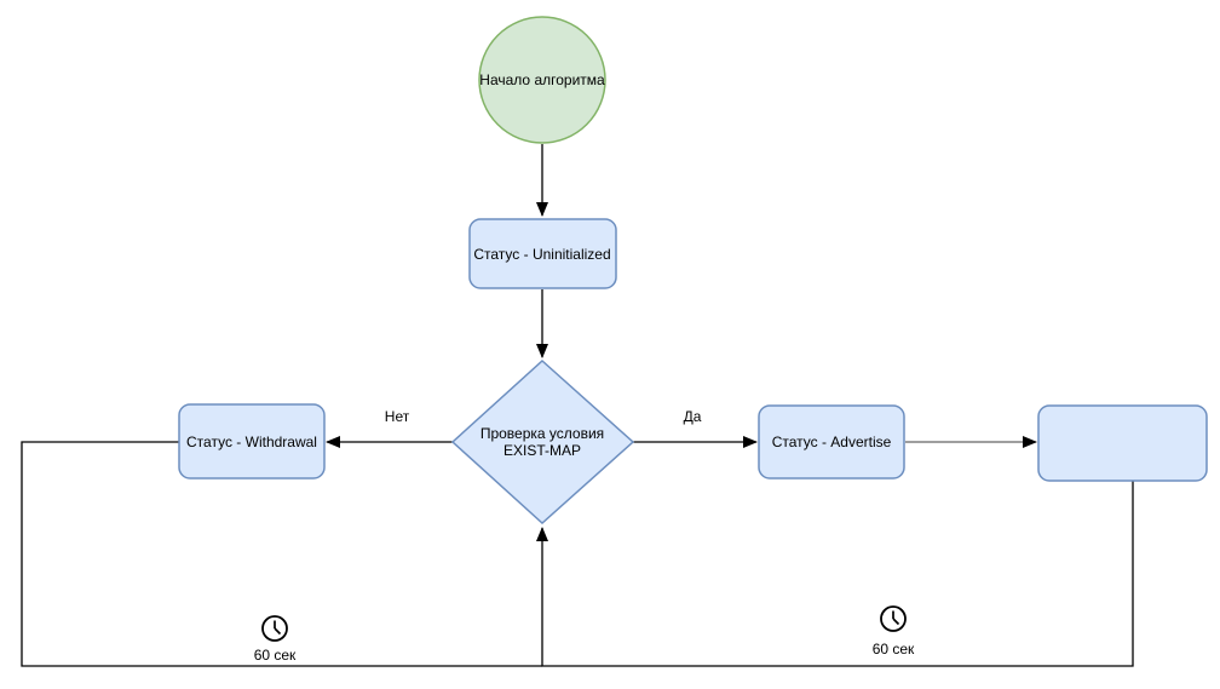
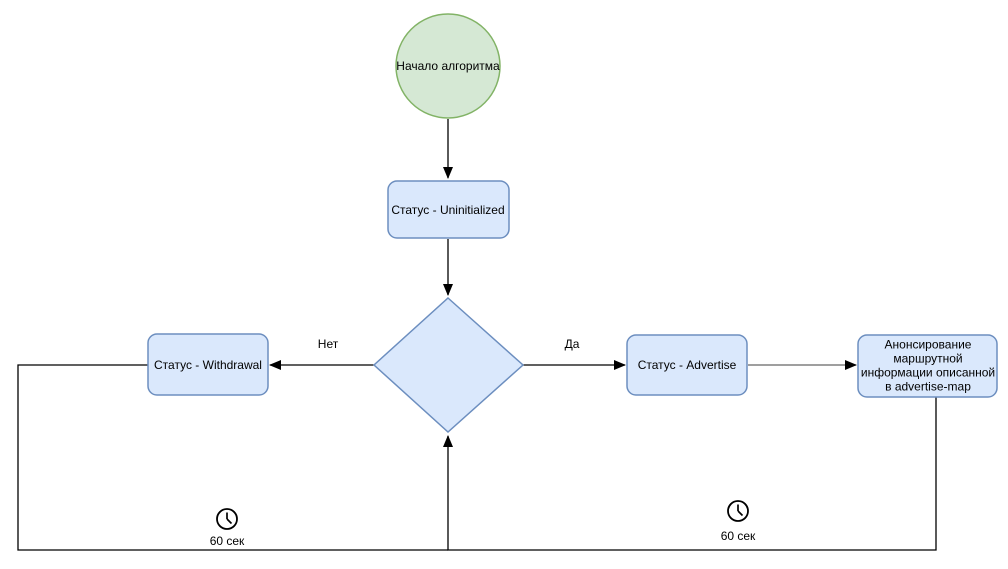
  Начало алгоритма
  Статус - Uninitialized
- Проверка условия
- EXIST-MAP
  Статус - Withdrawal
  Статус - Advertise
+ Анонсирование
+ маршрутной
+ информации описанной
+ в advertise-map
  Нет
  Да
  60 сек
  60 сек
